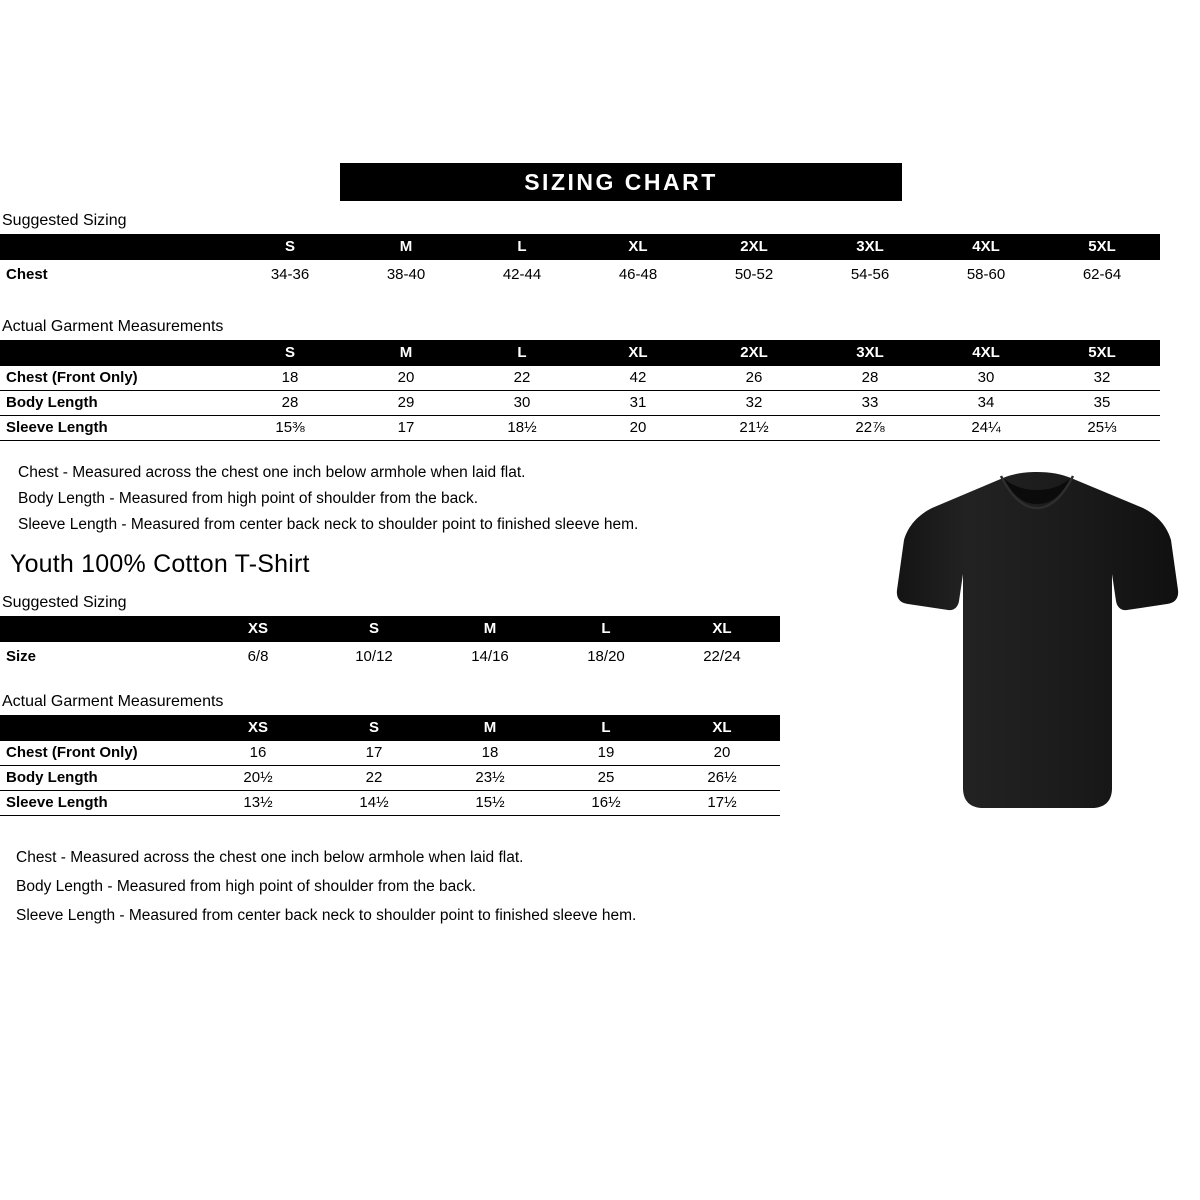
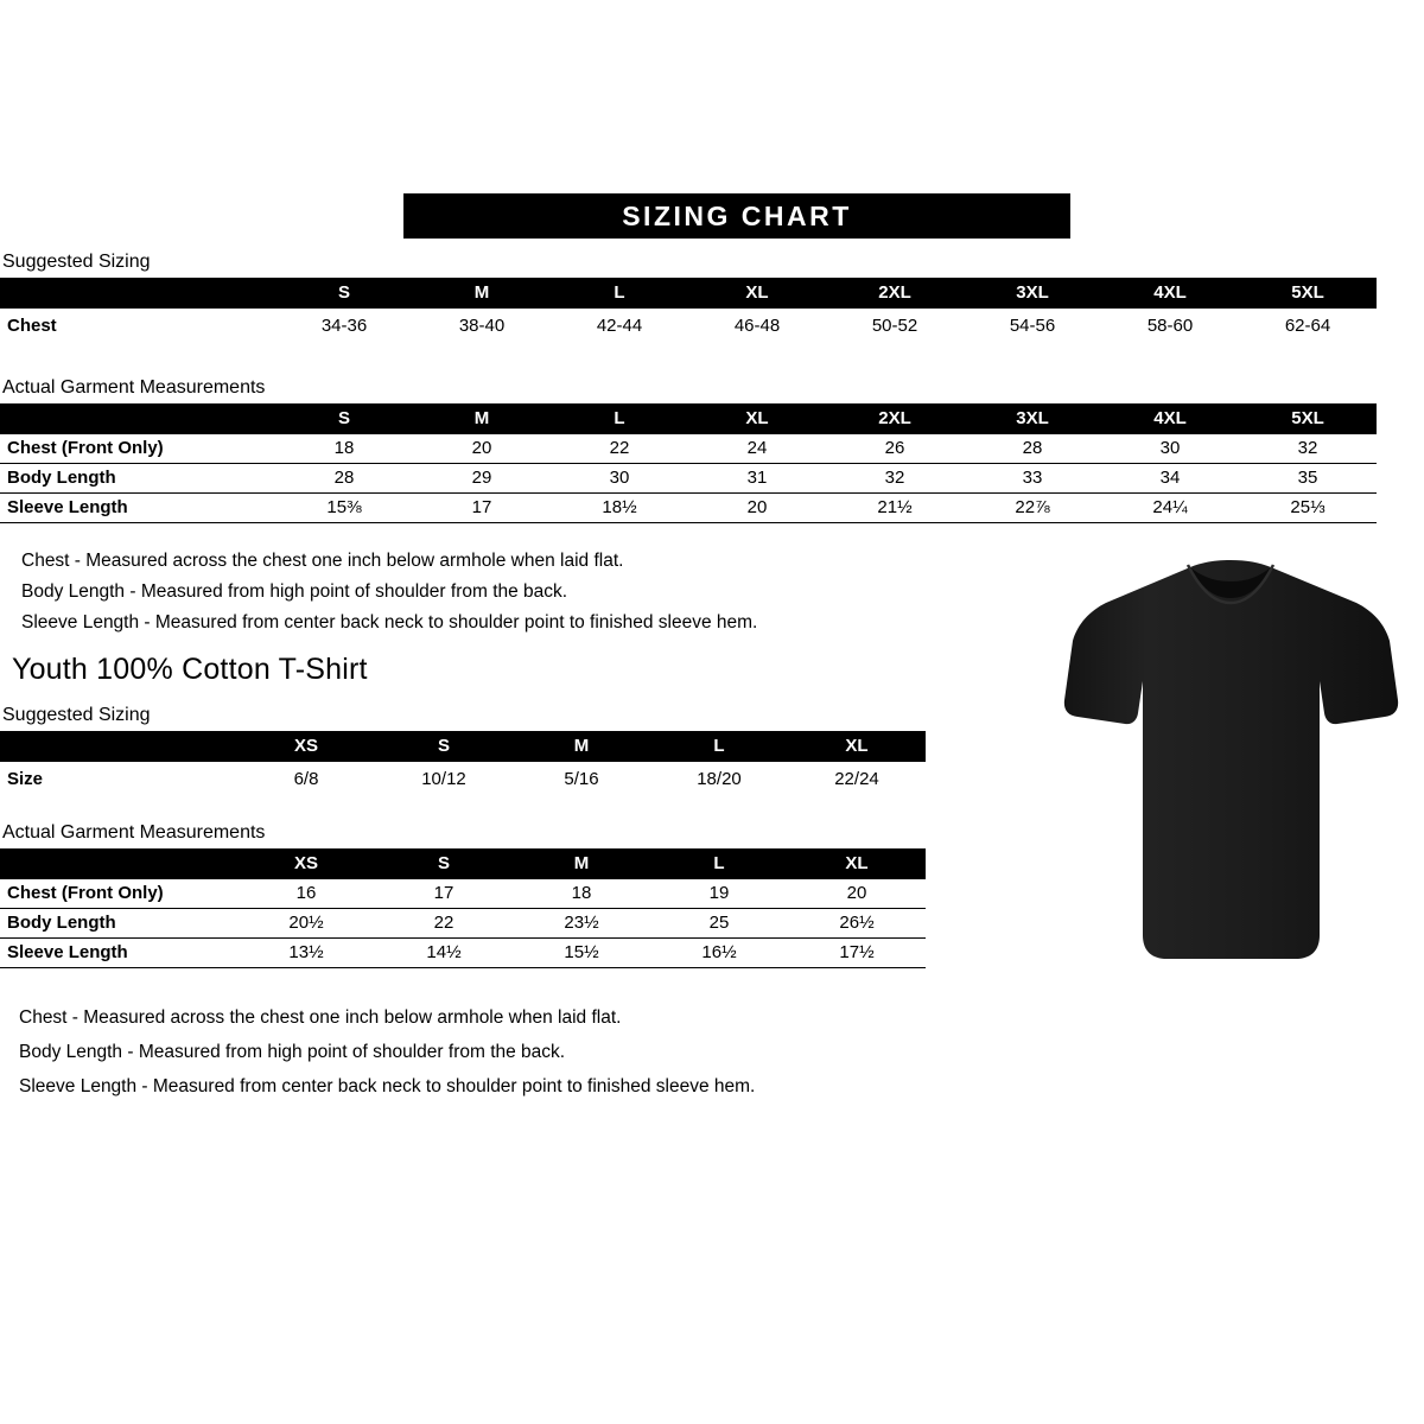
  SIZING CHART
  Suggested Sizing
  	S	M	L	XL	2XL	3XL	4XL	5XL
  Chest	34-36	38-40	42-44	46-48	50-52	54-56	58-60	62-64
  Actual Garment Measurements
  	S	M	L	XL	2XL	3XL	4XL	5XL
- Chest (Front Only)	18	20	22	42	26	28	30	32
+ Chest (Front Only)	18	20	22	24	26	28	30	32
  Body Length	28	29	30	31	32	33	34	35
  Sleeve Length	15⅜	17	18½	20	21½	22⅞	24¼	25⅓
  Chest - Measured across the chest one inch below armhole when laid flat.
  Body Length - Measured from high point of shoulder from the back.
  Sleeve Length - Measured from center back neck to shoulder point to finished sleeve hem.
  Youth 100% Cotton T-Shirt
  Suggested Sizing
  	XS	S	M	L	XL
- Size	6/8	10/12	14/16	18/20	22/24
+ Size	6/8	10/12	5/16	18/20	22/24
  Actual Garment Measurements
  	XS	S	M	L	XL
  Chest (Front Only)	16	17	18	19	20
  Body Length	20½	22	23½	25	26½
  Sleeve Length	13½	14½	15½	16½	17½
  Chest - Measured across the chest one inch below armhole when laid flat.
  Body Length - Measured from high point of shoulder from the back.
  Sleeve Length - Measured from center back neck to shoulder point to finished sleeve hem.
